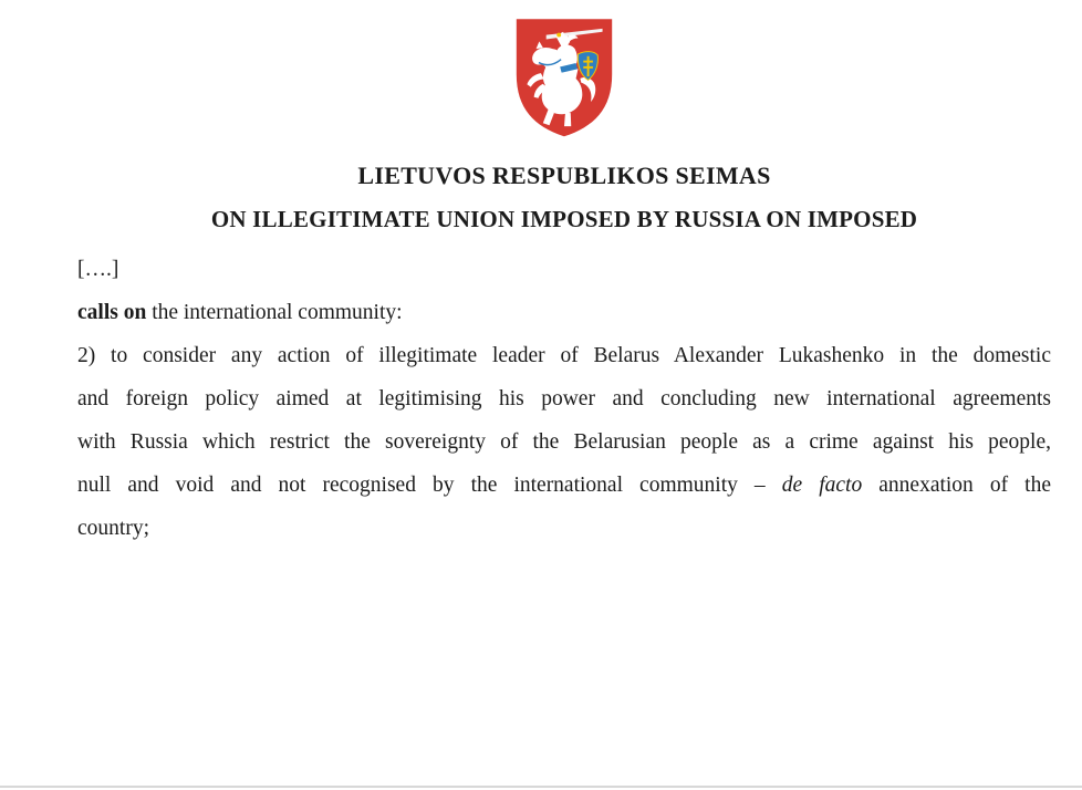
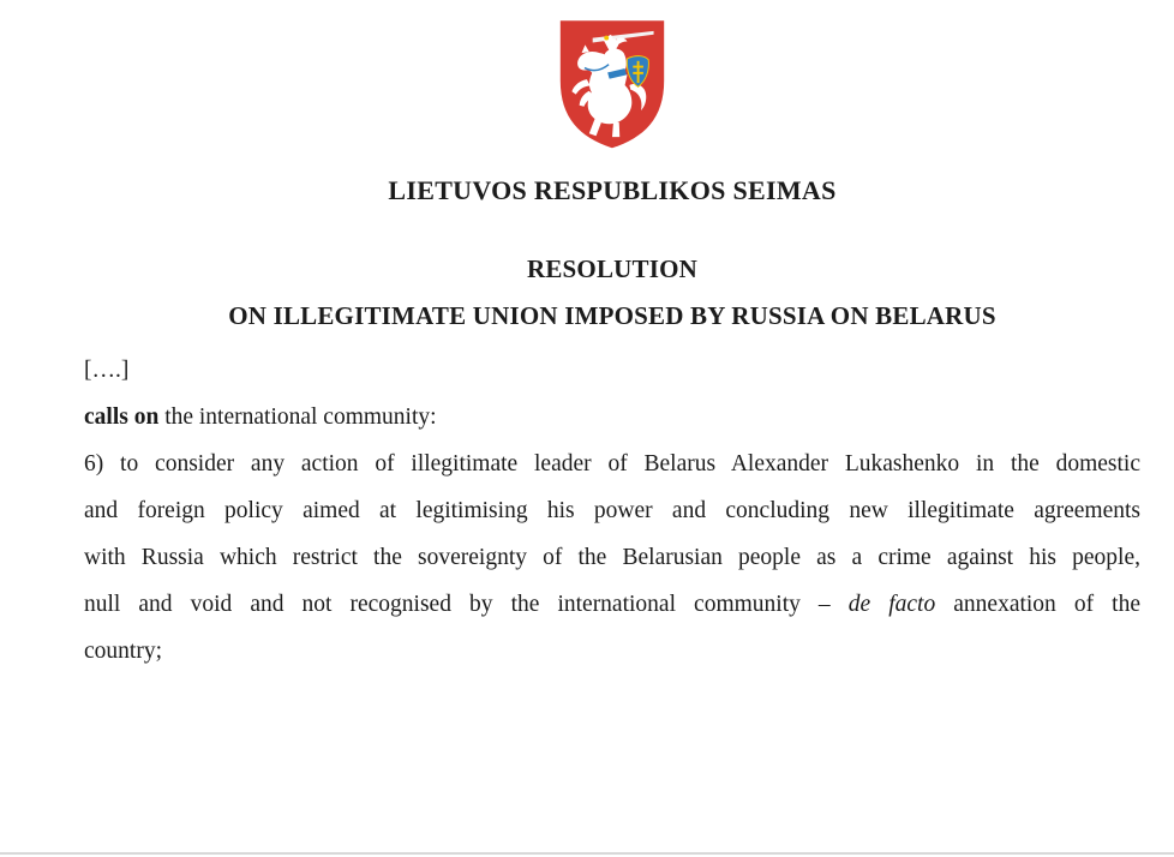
  LIETUVOS RESPUBLIKOS SEIMAS
+ RESOLUTION
- ON ILLEGITIMATE UNION IMPOSED BY RUSSIA ON IMPOSED
+ ON ILLEGITIMATE UNION IMPOSED BY RUSSIA ON BELARUS
  [….]
  calls on the international community:
- 2) to consider any action of illegitimate leader of Belarus Alexander Lukashenko in the domestic
+ 6) to consider any action of illegitimate leader of Belarus Alexander Lukashenko in the domestic
- and foreign policy aimed at legitimising his power and concluding new international agreements
+ and foreign policy aimed at legitimising his power and concluding new illegitimate agreements
  with Russia which restrict the sovereignty of the Belarusian people as a crime against his people,
  null and void and not recognised by the international community – de facto annexation of the
  country;
